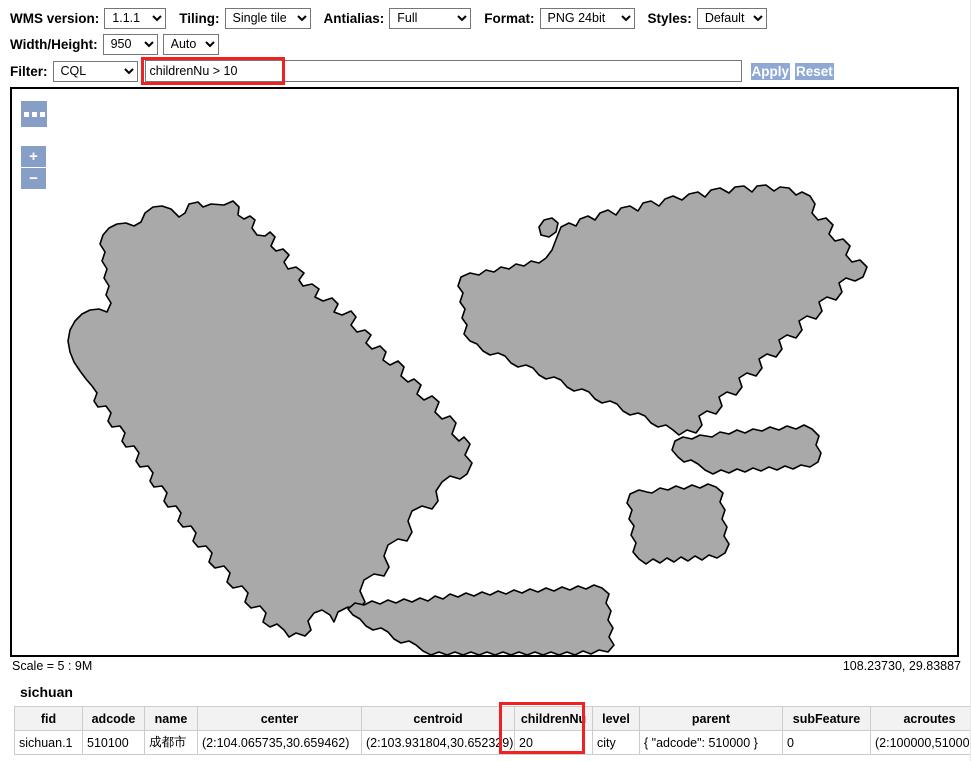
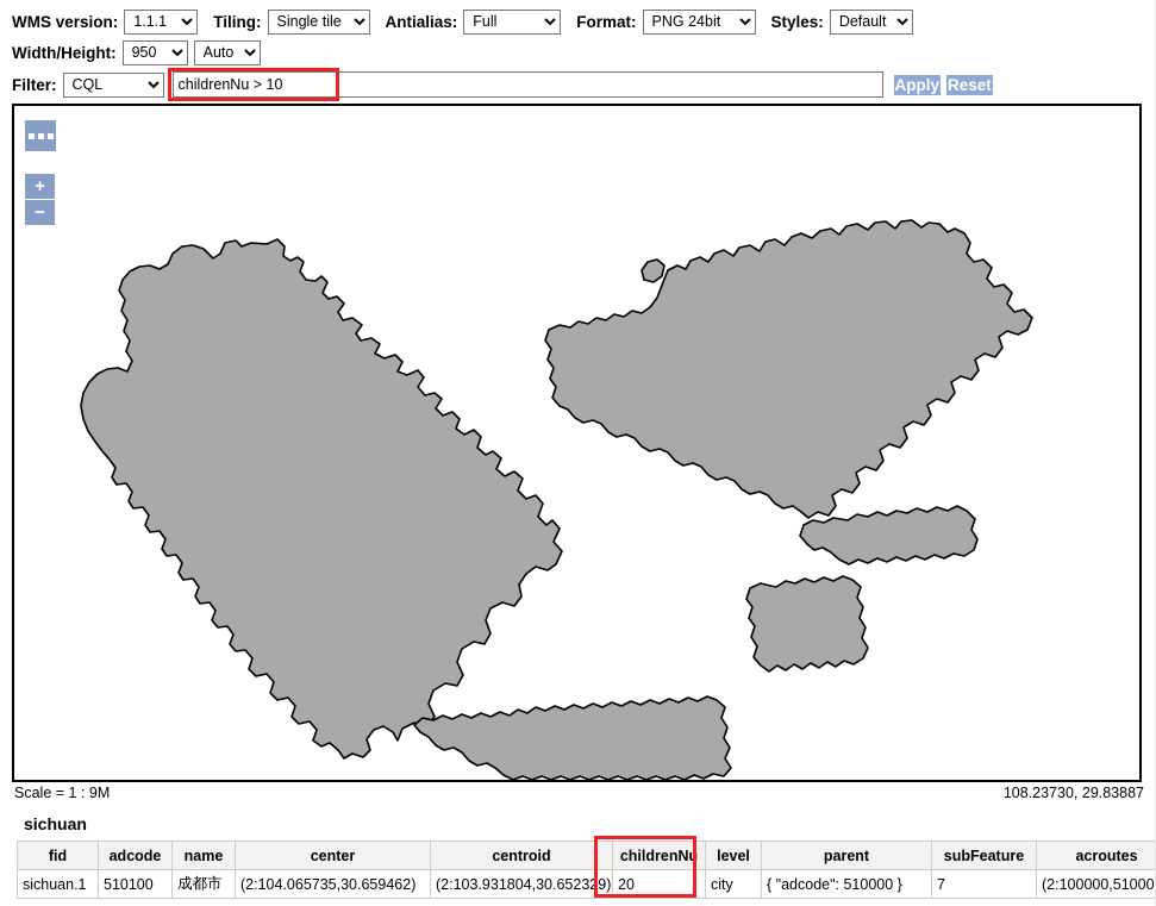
  WMS version:
  1.1.1
  Tiling:
  Single tile
  Antialias:
  Full
  Format:
  PNG 24bit
  Styles:
  Default
  Width/Height:
  950
  Auto
  Filter:
  CQL
  childrenNu > 10
  Apply
  Reset
  +
  −
- Scale = 5 : 9M
+ Scale = 1 : 9M
  108.23730, 29.83887
  sichuan
  fid	adcode	name	center	centroid	childrenNu	level	parent	subFeature	acroutes
- sichuan.1	510100	成都市	(2:104.065735,30.659462)	(2:103.931804,30.652329)	20	city	{ "adcode": 510000 }	0	(2:100000,51000
+ sichuan.1	510100	成都市	(2:104.065735,30.659462)	(2:103.931804,30.652329)	20	city	{ "adcode": 510000 }	7	(2:100000,51000
